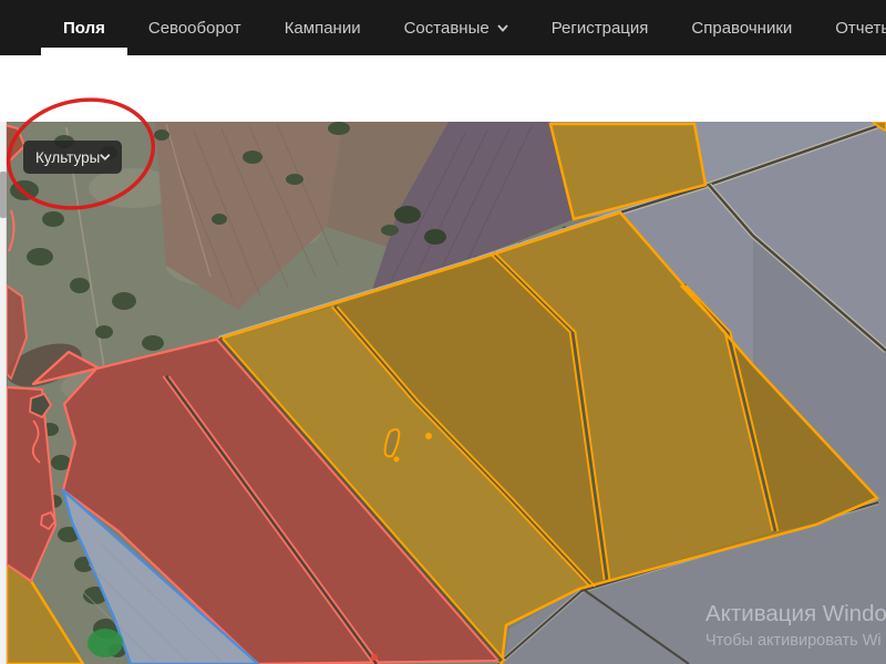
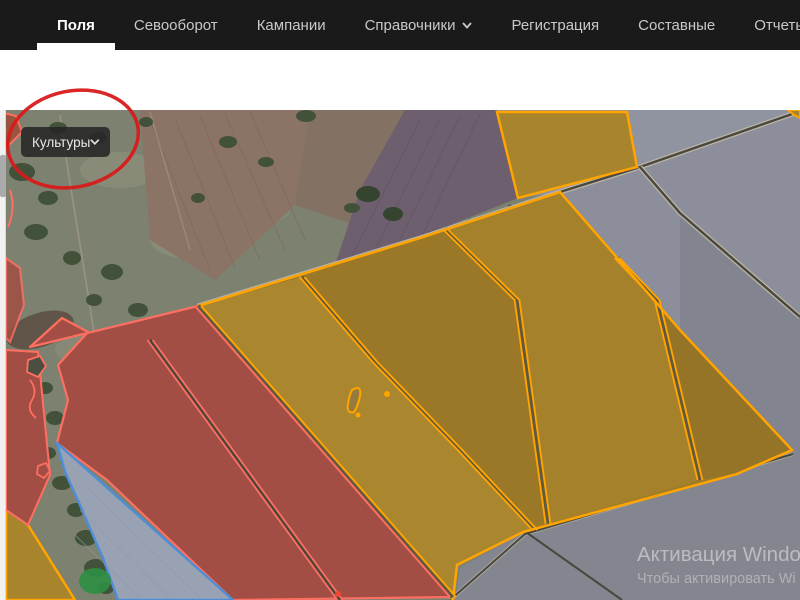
  Поля
  Севооборот
  Кампании
- Составные
+ Справочники
  Регистрация
- Справочники
+ Составные
  Отчет
  Культуры
  Активация Windo
  Чтобы активировать Wi
